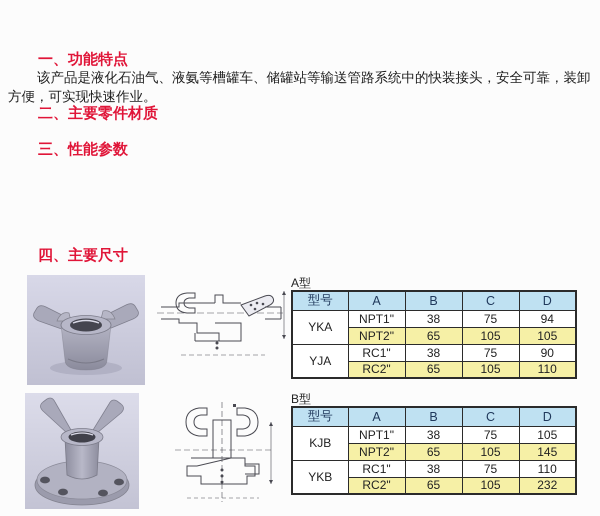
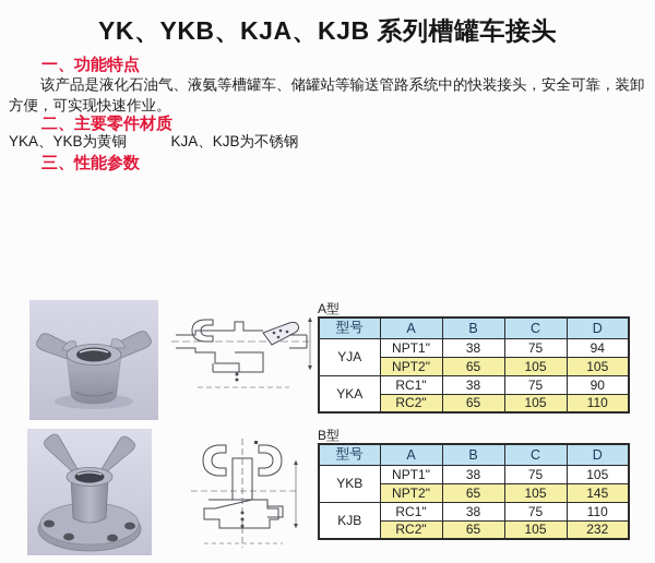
+ YK、YKB、KJA、KJB 系列槽罐车接头
  一、功能特点
  该产品是液化石油气、液氨等槽罐车、储罐站等输送管路系统中的快装接头，安全可靠，装卸方便，可实现快速作业。
  二、主要零件材质
+ YKA、YKB为黄铜 KJA、KJB为不锈钢
  三、性能参数
- 四、主要尺寸
  A型
  型号	A	B	C	D
- YKA	NPT1"	38	75	94
+ YJA	NPT1"	38	75	94
  NPT2"	65	105	105
- YJA	RC1"	38	75	90
+ YKA	RC1"	38	75	90
  RC2"	65	105	110
  B型
  型号	A	B	C	D
- KJB	NPT1"	38	75	105
+ YKB	NPT1"	38	75	105
  NPT2"	65	105	145
- YKB	RC1"	38	75	110
+ KJB	RC1"	38	75	110
  RC2"	65	105	232
